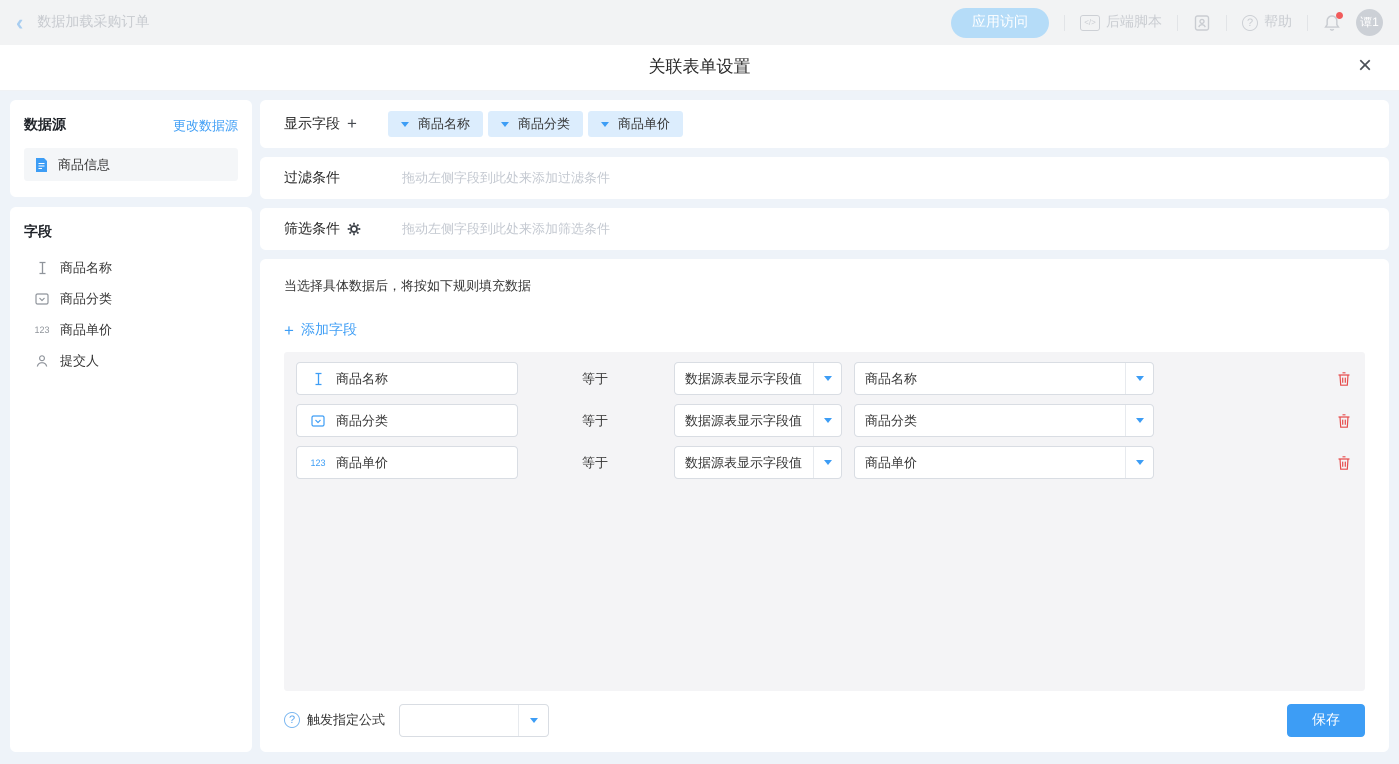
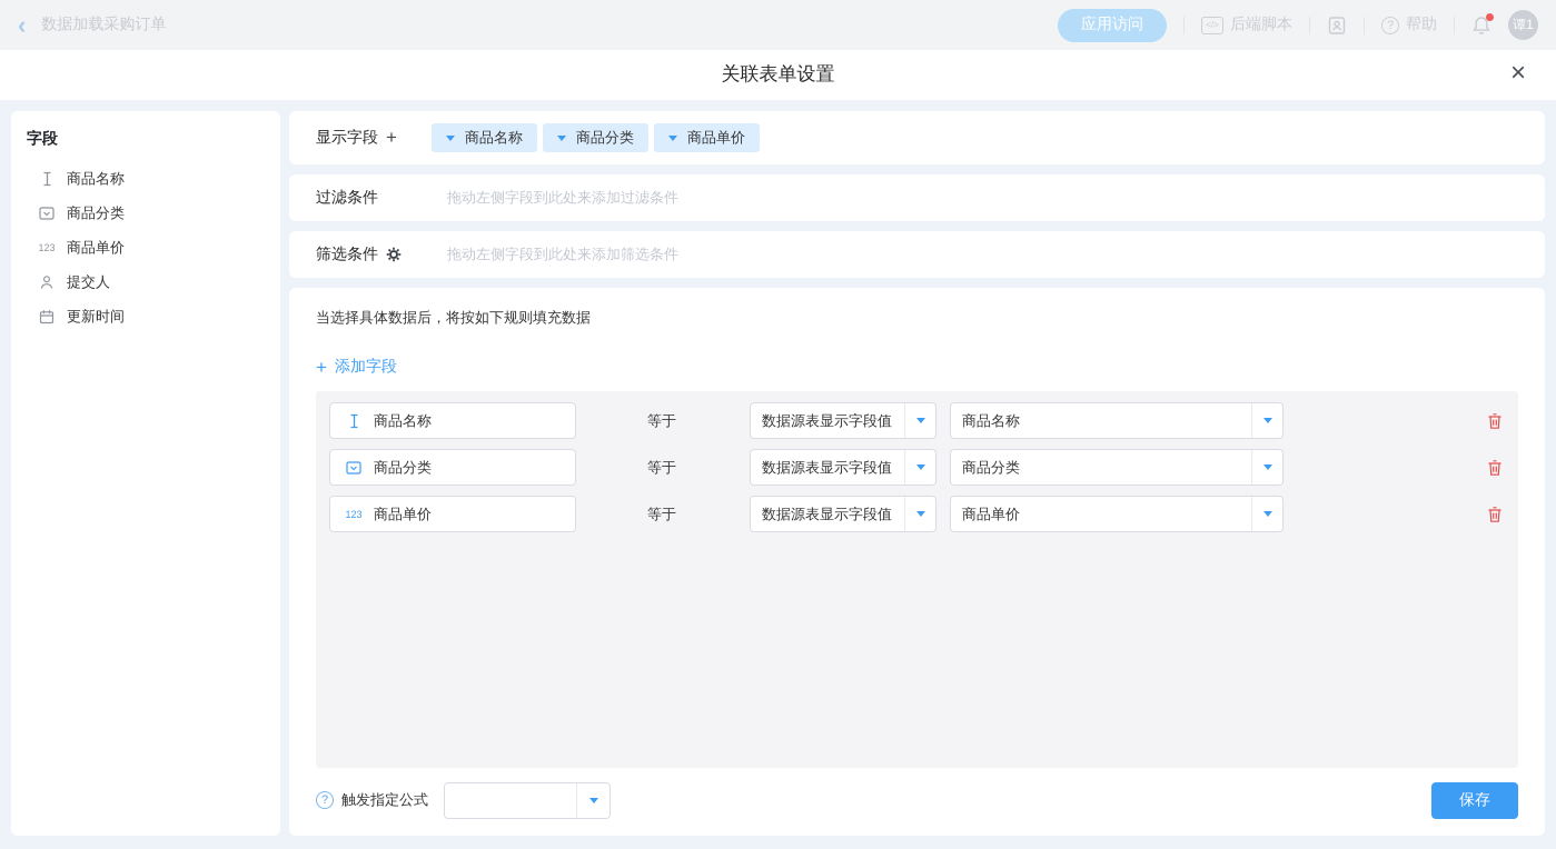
  ‹
  数据加载采购订单
  应用访问
  </>
  后端脚本
  ?
  帮助
  谭1
  关联表单设置
  ×
- 数据源
- 更改数据源
- 商品信息
  字段
  商品名称
  商品分类
  123
  商品单价
  提交人
+ 更新时间
  显示字段
  +
  商品名称
  商品分类
  商品单价
  过滤条件
  拖动左侧字段到此处来添加过滤条件
  筛选条件
  拖动左侧字段到此处来添加筛选条件
  当选择具体数据后，将按如下规则填充数据
  +
  添加字段
  商品名称
  等于
  数据源表显示字段值
  商品名称
  商品分类
  等于
  数据源表显示字段值
  商品分类
  123
  商品单价
  等于
  数据源表显示字段值
  商品单价
  ?
  触发指定公式
  保存
